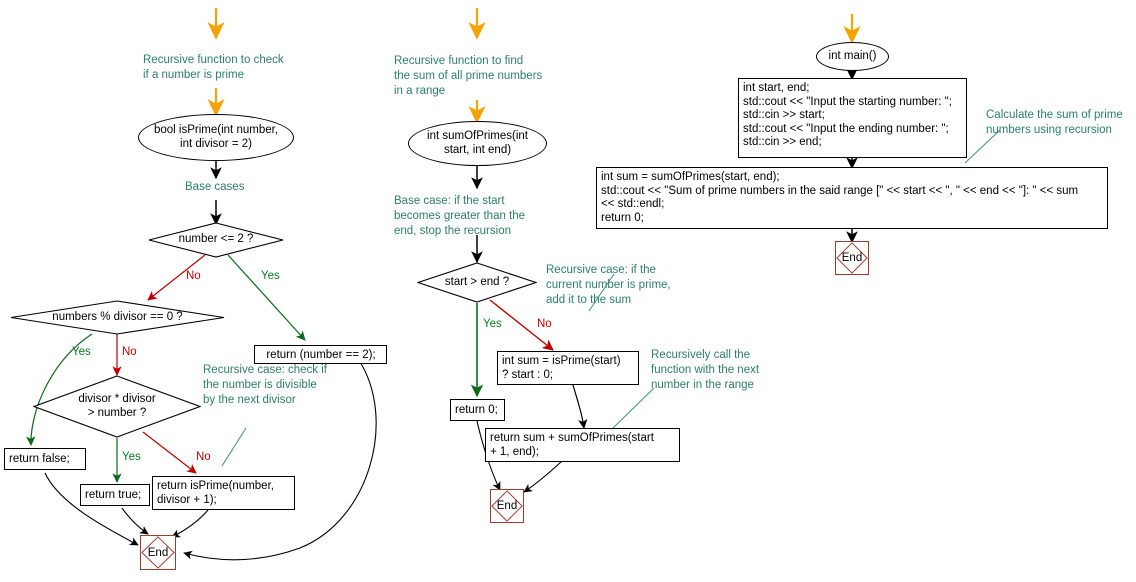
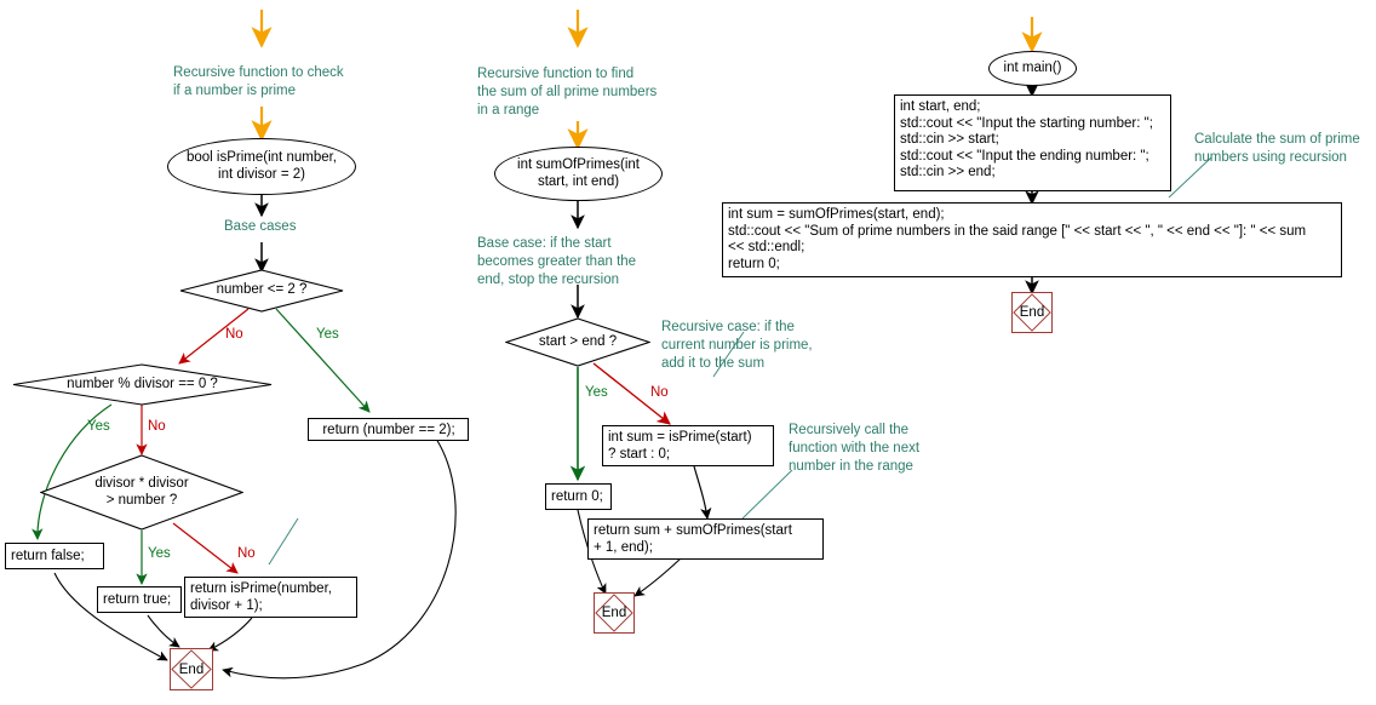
  Recursive function to check
  if a number is prime
  bool isPrime(int number,
  int divisor = 2)
  Base cases
  number <= 2 ?
  No
  Yes
- numbers % divisor == 0 ?
+ number % divisor == 0 ?
  Yes
  No
  return (number == 2);
  divisor * divisor
  > number ?
- Recursive case: check if
- the number is divisible
- by the next divisor
  Yes
  No
  return false;
  return true;
  return isPrime(number,
  divisor + 1);
  End
  Recursive function to find
  the sum of all prime numbers
  in a range
  int sumOfPrimes(int
  start, int end)
  Base case: if the start
  becomes greater than the
  end, stop the recursion
  start > end ?
  Recursive case: if the
  current number is prime,
  add it to the sum
  Yes
  No
  int sum = isPrime(start)
  ? start : 0;
  Recursively call the
  function with the next
  number in the range
  return 0;
  return sum + sumOfPrimes(start
  + 1, end);
  End
  int main()
  int start, end;
  std::cout << "Input the starting number: ";
  std::cin >> start;
  std::cout << "Input the ending number: ";
  std::cin >> end;
  Calculate the sum of prime
  numbers using recursion
  int sum = sumOfPrimes(start, end);
  std::cout << "Sum of prime numbers in the said range [" << start << ", " << end << "]: " << sum
  << std::endl;
  return 0;
  End
